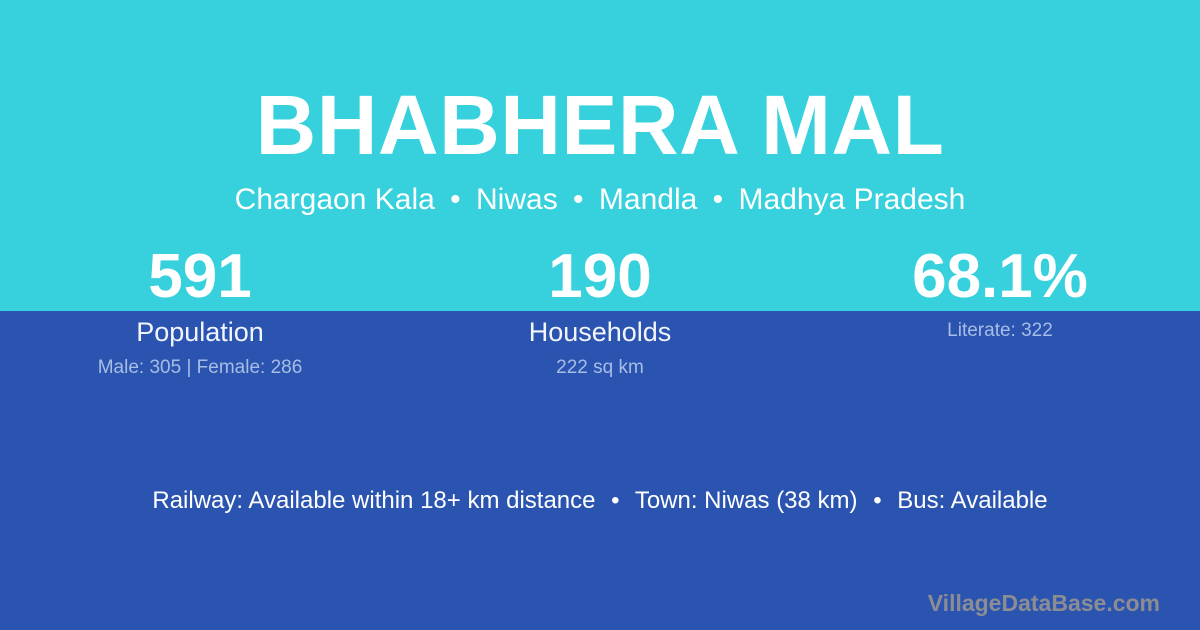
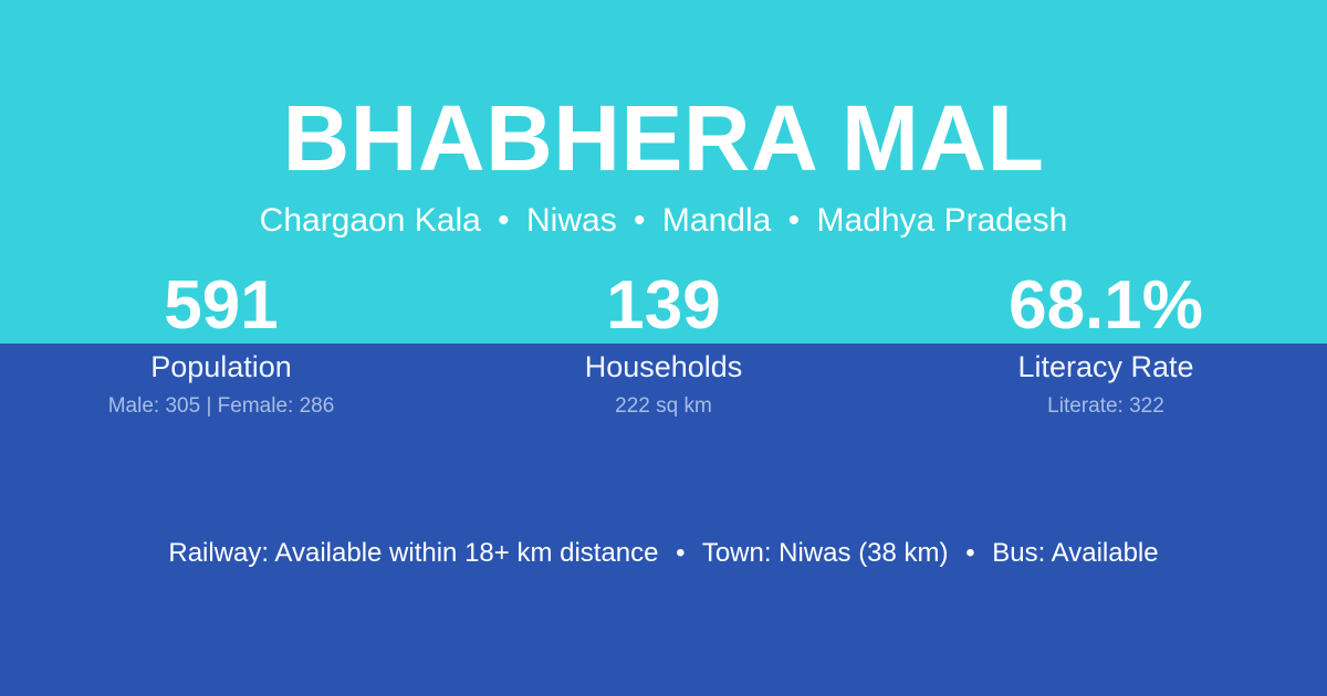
  BHABHERA MAL
  Chargaon Kala • Niwas • Mandla • Madhya Pradesh
  591
  Population
  Male: 305 | Female: 286
- 190
+ 139
  Households
  222 sq km
  68.1%
+ Literacy Rate
  Literate: 322
  Railway: Available within 18+ km distance • Town: Niwas (38 km) • Bus: Available
- VillageDataBase.com
